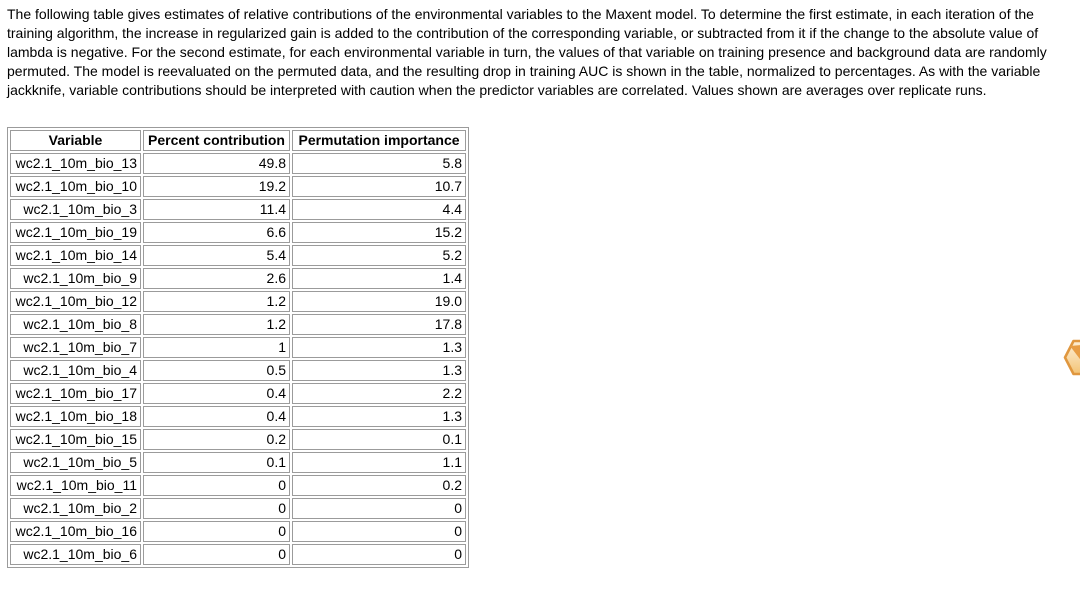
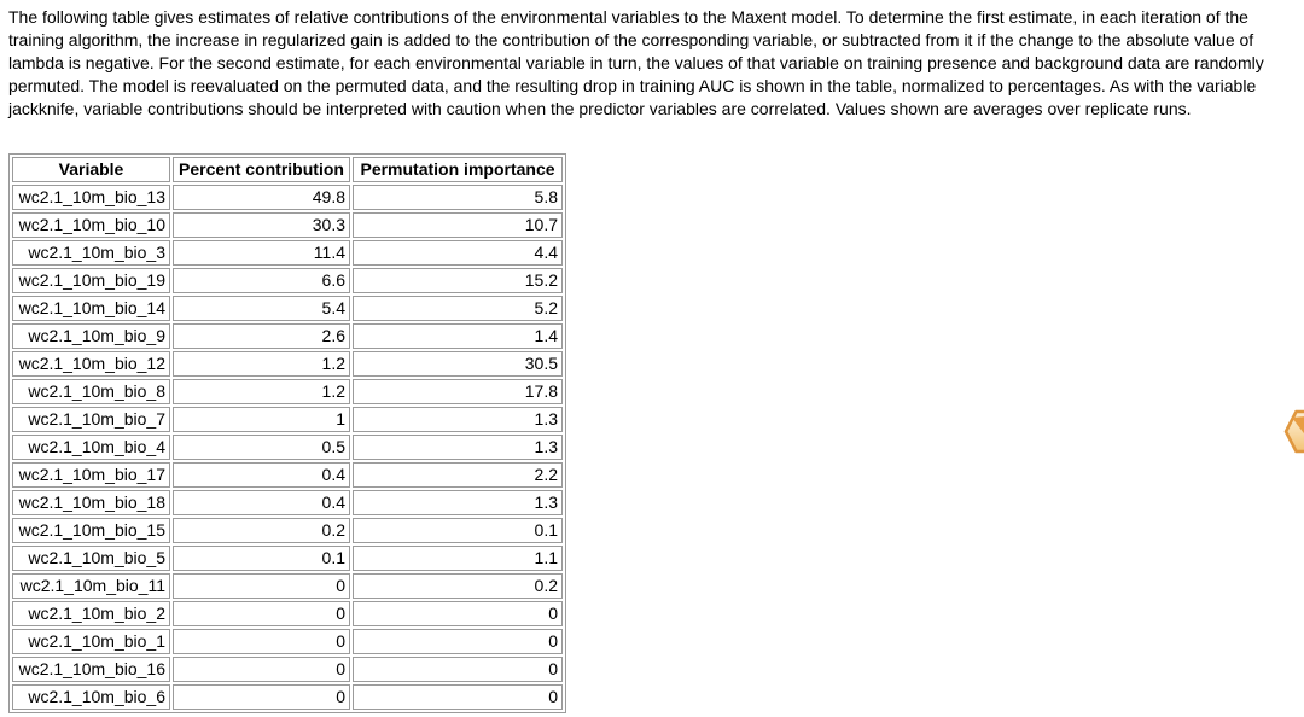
  The following table gives estimates of relative contributions of the environmental variables to the Maxent model. To determine the first estimate, in each iteration of the training algorithm, the increase in regularized gain is added to the contribution of the corresponding variable, or subtracted from it if the change to the absolute value of lambda is negative. For the second estimate, for each environmental variable in turn, the values of that variable on training presence and background data are randomly permuted. The model is reevaluated on the permuted data, and the resulting drop in training AUC is shown in the table, normalized to percentages. As with the variable jackknife, variable contributions should be interpreted with caution when the predictor variables are correlated. Values shown are averages over replicate runs.
  Variable	Percent contribution	Permutation importance
  wc2.1_10m_bio_13	49.8	5.8
- wc2.1_10m_bio_10	19.2	10.7
+ wc2.1_10m_bio_10	30.3	10.7
  wc2.1_10m_bio_3	11.4	4.4
  wc2.1_10m_bio_19	6.6	15.2
  wc2.1_10m_bio_14	5.4	5.2
  wc2.1_10m_bio_9	2.6	1.4
- wc2.1_10m_bio_12	1.2	19.0
+ wc2.1_10m_bio_12	1.2	30.5
  wc2.1_10m_bio_8	1.2	17.8
  wc2.1_10m_bio_7	1	1.3
  wc2.1_10m_bio_4	0.5	1.3
  wc2.1_10m_bio_17	0.4	2.2
  wc2.1_10m_bio_18	0.4	1.3
  wc2.1_10m_bio_15	0.2	0.1
  wc2.1_10m_bio_5	0.1	1.1
  wc2.1_10m_bio_11	0	0.2
  wc2.1_10m_bio_2	0	0
+ wc2.1_10m_bio_1	0	0
  wc2.1_10m_bio_16	0	0
  wc2.1_10m_bio_6	0	0
